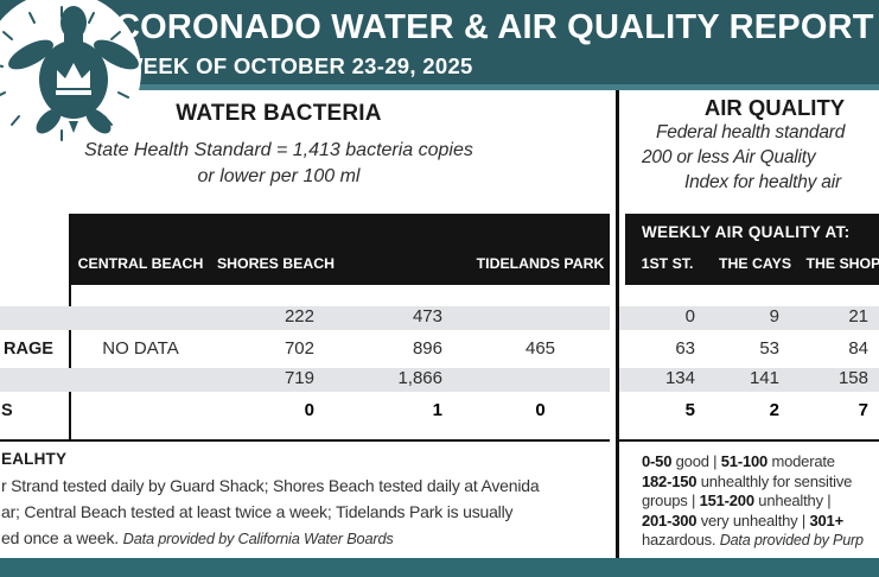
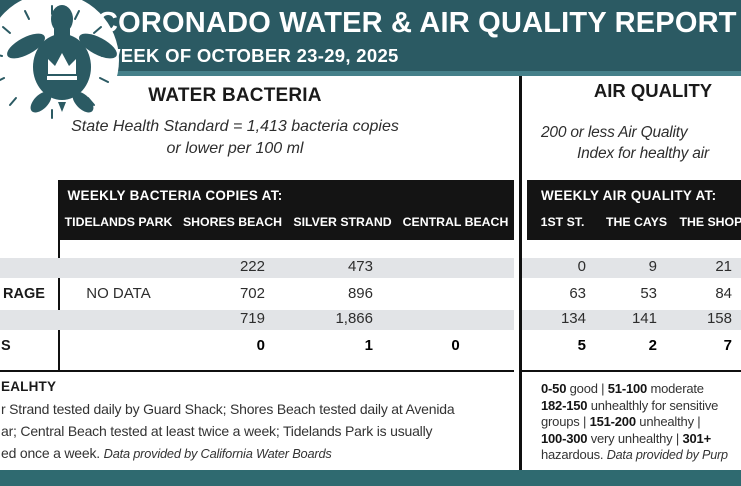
  ORONADO WATER & AIR QUALITY REPORT
  EEK OF OCTOBER 23-29, 2025
  WATER BACTERIA
  State Health Standard = 1,413 bacteria copies
  or lower per 100 ml
  AIR QUALITY
- Federal health standard
  200 or less Air Quality
  Index for healthy air
+ WEEKLY BACTERIA COPIES AT:
- CENTRAL BEACH
+ TIDELANDS PARK
  SHORES BEACH
+ SILVER STRAND
- TIDELANDS PARK
+ CENTRAL BEACH
  WEEKLY AIR QUALITY AT:
  1ST ST.
  THE CAYS
  THE SHOP
  RAGE
  S
  222
  473
  NO DATA
  702
  896
- 465
  719
  1,866
  0
  1
  0
  0
  9
  21
  63
  53
  84
  134
  141
  158
  5
  2
  7
  EALHTY
  r Strand tested daily by Guard Shack; Shores Beach tested daily at Avenida
  ar; Central Beach tested at least twice a week; Tidelands Park is usually
  ed once a week. Data provided by California Water Boards
  0-50 good | 51-100 moderate
  182-150 unhealthly for sensitive
  groups | 151-200 unhealthy |
- 201-300 very unhealthy | 301+
+ 100-300 very unhealthy | 301+
  hazardous. Data provided by Purp
